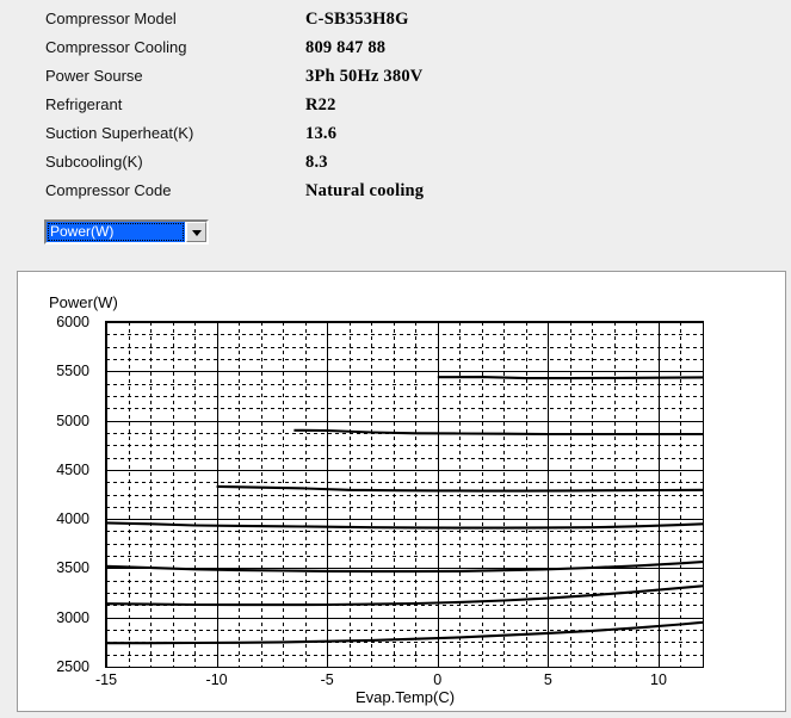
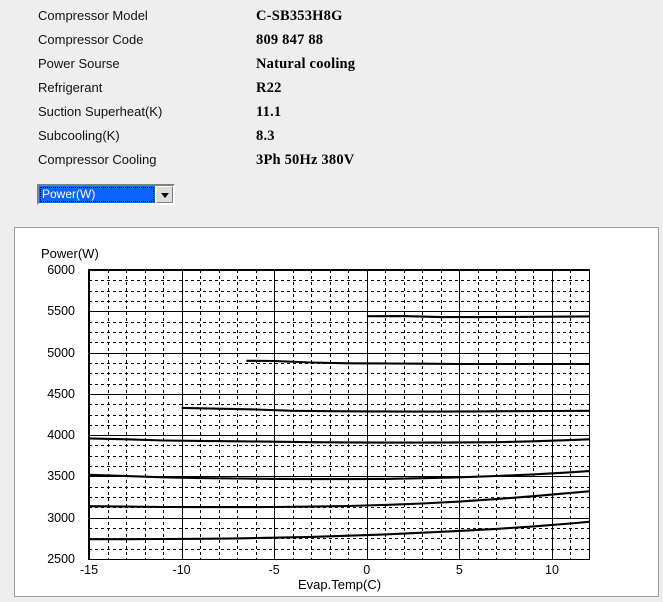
  Compressor Model
  C-SB353H8G
- Compressor Cooling
+ Compressor Code
  809 847 88
  Power Sourse
- 3Ph 50Hz 380V
+ Natural cooling
  Refrigerant
  R22
  Suction Superheat(K)
- 13.6
+ 11.1
  Subcooling(K)
  8.3
- Compressor Code
+ Compressor Cooling
- Natural cooling
+ 3Ph 50Hz 380V
  Power(W)
  Power(W)
  2500
  3000
  3500
  4000
  4500
  5000
  5500
  6000
  -15
  -10
  -5
  0
  5
  10
  Evap.Temp(C)
